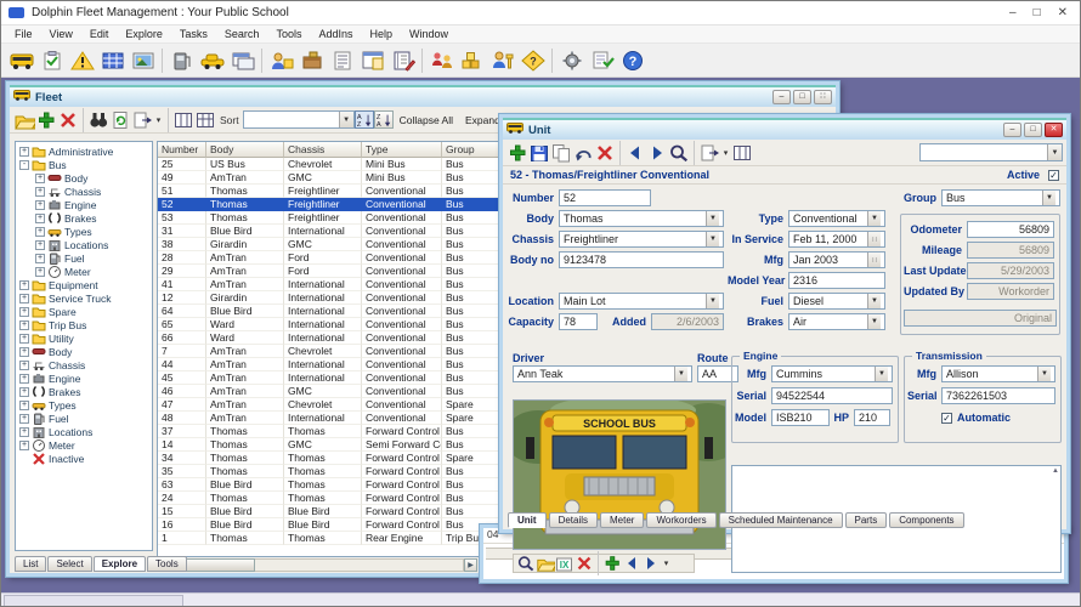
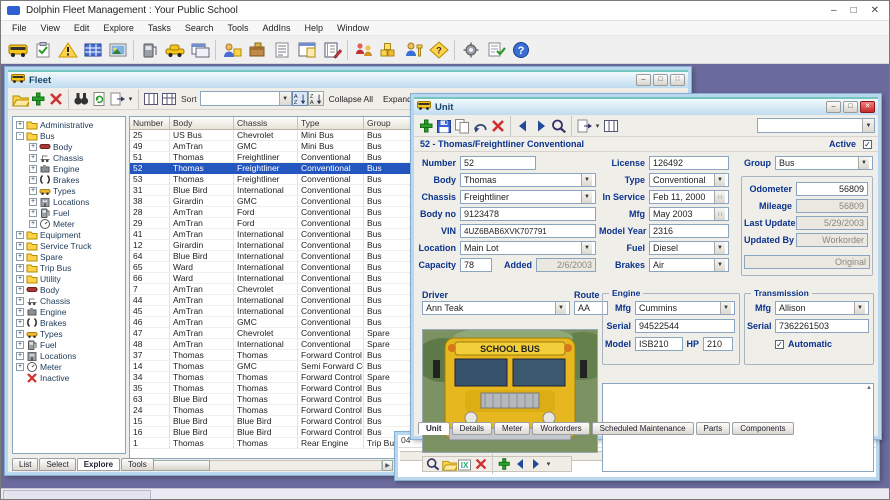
  Dolphin Fleet Management : Your Public School
  –
  □
  ✕
  File
  View
  Edit
  Explore
  Tasks
  Search
  Tools
  AddIns
  Help
  Window
  ?
  ?
  Fleet
  Sort
  Collapse All
  Administrative
  Bus
  Body
  Chassis
  Engine
  Brakes
  Types
  Locations
  Fuel
  Meter
  Equipment
  Service Truck
  Spare
  Trip Bus
  Utility
  Body
  Chassis
  Engine
  Brakes
  Types
  Fuel
  Locations
  Meter
  Inactive
  Number
  Body
  Chassis
  Type
  Group
  25
  US Bus
  Chevrolet
  Mini Bus
  Bus
  49
  AmTran
  GMC
  Mini Bus
  Bus
  51
  Thomas
  Freightliner
  Conventional
  Bus
  52
  Thomas
  Freightliner
  Conventional
  Bus
  53
  Thomas
  Freightliner
  Conventional
  Bus
  31
  Blue Bird
  International
  Conventional
  Bus
  38
  Girardin
  GMC
  Conventional
  Bus
  28
  AmTran
  Ford
  Conventional
  Bus
  29
  AmTran
  Ford
  Conventional
  Bus
  41
  AmTran
  International
  Conventional
  Bus
  12
  Girardin
  International
  Conventional
  Bus
  64
  Blue Bird
  International
  Conventional
  Bus
  65
  Ward
  International
  Conventional
  Bus
  66
  Ward
  International
  Conventional
  Bus
  7
  AmTran
  Chevrolet
  Conventional
  Bus
  44
  AmTran
  International
  Conventional
  Bus
  45
  AmTran
  International
  Conventional
  Bus
  46
  AmTran
  GMC
  Conventional
  Bus
  47
  AmTran
  Chevrolet
  Conventional
  Spare
  48
  AmTran
  International
  Conventional
  Spare
  37
  Thomas
  Thomas
  Forward Control
  Bus
  14
  Thomas
  GMC
  Semi Forward C
  Bus
  34
  Thomas
  Thomas
  Forward Control
  Spare
  35
  Thomas
  Thomas
  Forward Control
  Bus
  63
  Blue Bird
  Thomas
  Forward Control
  Bus
  24
  Thomas
  Thomas
  Forward Control
  Bus
  15
  Blue Bird
  Blue Bird
  Forward Control
  Bus
  16
  Blue Bird
  Blue Bird
  Forward Control
  Bus
  1
  Thomas
  Thomas
  Rear Engine
  Trip Bu
  List
  Select
  Explore
  Tools
  04
  Unit
  52 - Thomas/Freightliner Conventional
  Active
  ✓
  Number
  52
  Body
  Thomas
  Chassis
  Freightliner
  Body no
  9123478
+ VIN
+ 4UZ6BAB6XVK707791
  Location
  Main Lot
  Capacity
  78
  Added
  2/6/2003
+ License
+ 126492
  Type
  Conventional
  In Service
  Feb 11, 2000
  Mfg
- Jan 2003
+ May 2003
  Model Year
  2316
  Fuel
  Diesel
  Brakes
  Air
  Group
  Bus
  Odometer
  56809
  Mileage
  56809
  Last Update
  5/29/2003
  Updated By
  Workorder
  Original
  Driver
  Route
  Ann Teak
  AA
  SCHOOL BUS
  IX
  Engine
  Mfg
  Cummins
  Serial
  94522544
  Model
  ISB210
  HP
  210
  Transmission
  Mfg
  Allison
  Serial
  7362261503
  ✓
  Automatic
  Unit
  Details
  Meter
  Workorders
  Scheduled Maintenance
  Parts
  Components
